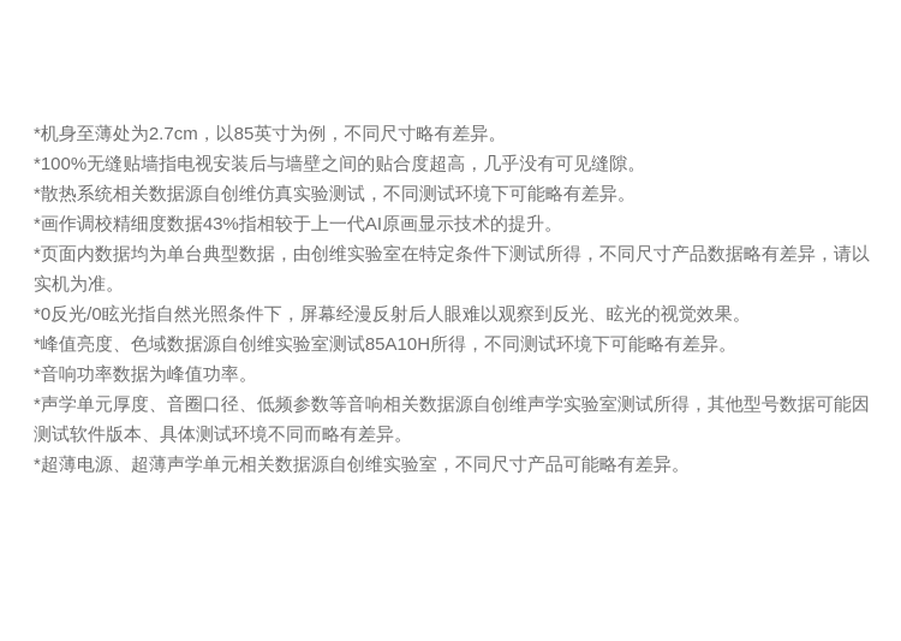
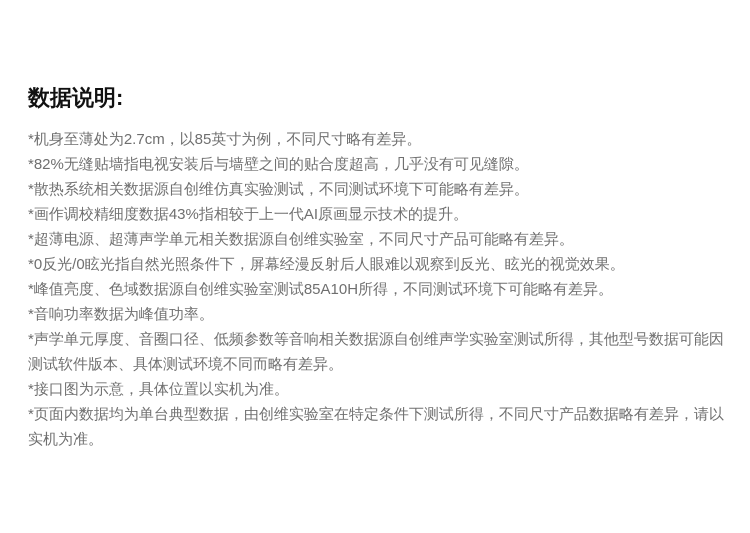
+ 数据说明:
  *机身至薄处为2.7cm，以85英寸为例，不同尺寸略有差异。
- *100%无缝贴墙指电视安装后与墙壁之间的贴合度超高，几乎没有可见缝隙。
+ *82%无缝贴墙指电视安装后与墙壁之间的贴合度超高，几乎没有可见缝隙。
  *散热系统相关数据源自创维仿真实验测试，不同测试环境下可能略有差异。
  *画作调校精细度数据43%指相较于上一代AI原画显示技术的提升。
- *页面内数据均为单台典型数据，由创维实验室在特定条件下测试所得，不同尺寸产品数据略有差异，请以实机为准。
+ *超薄电源、超薄声学单元相关数据源自创维实验室，不同尺寸产品可能略有差异。
  *0反光/0眩光指自然光照条件下，屏幕经漫反射后人眼难以观察到反光、眩光的视觉效果。
  *峰值亮度、色域数据源自创维实验室测试85A10H所得，不同测试环境下可能略有差异。
  *音响功率数据为峰值功率。
  *声学单元厚度、音圈口径、低频参数等音响相关数据源自创维声学实验室测试所得，其他型号数据可能因测试软件版本、具体测试环境不同而略有差异。
+ *接口图为示意，具体位置以实机为准。
- *超薄电源、超薄声学单元相关数据源自创维实验室，不同尺寸产品可能略有差异。
+ *页面内数据均为单台典型数据，由创维实验室在特定条件下测试所得，不同尺寸产品数据略有差异，请以实机为准。
